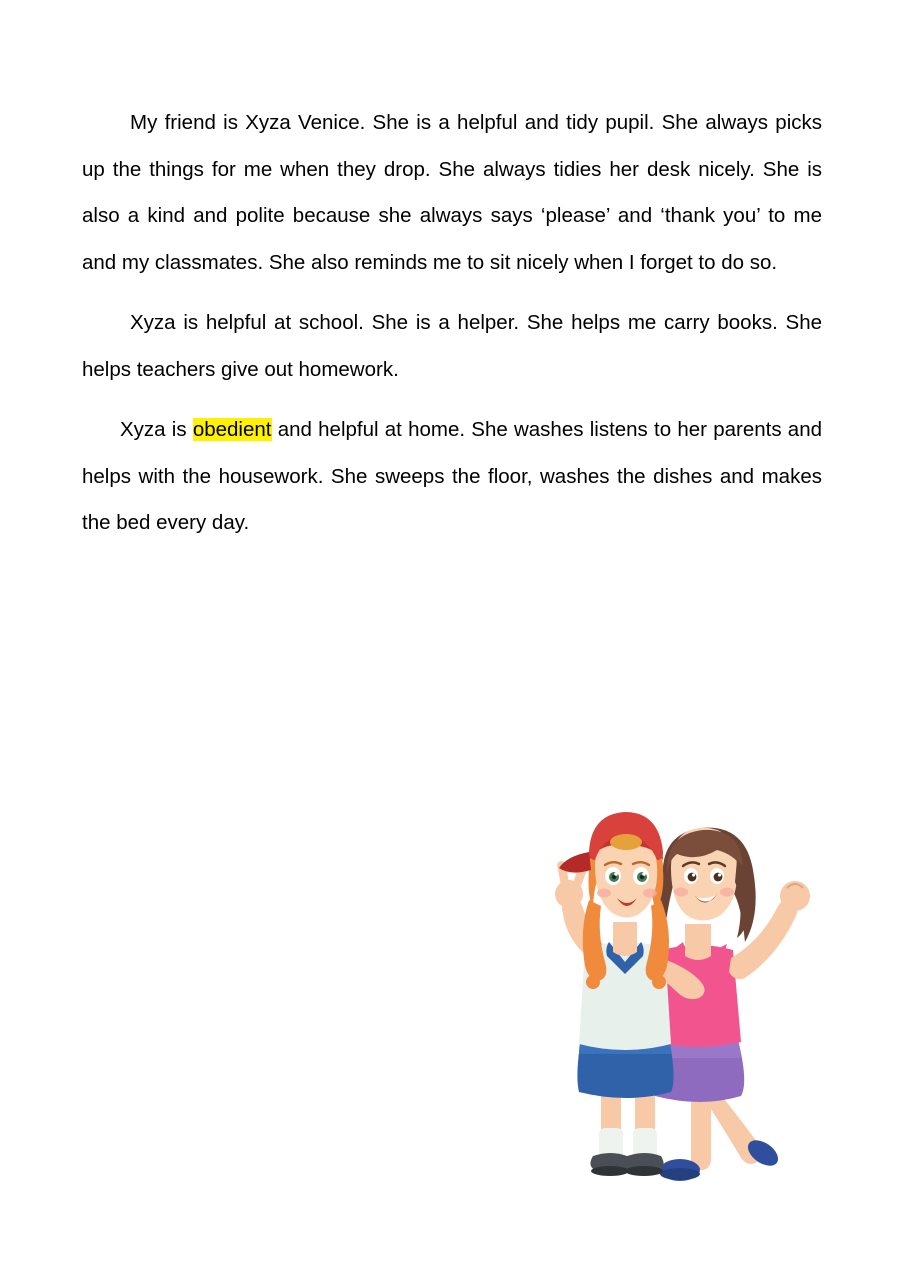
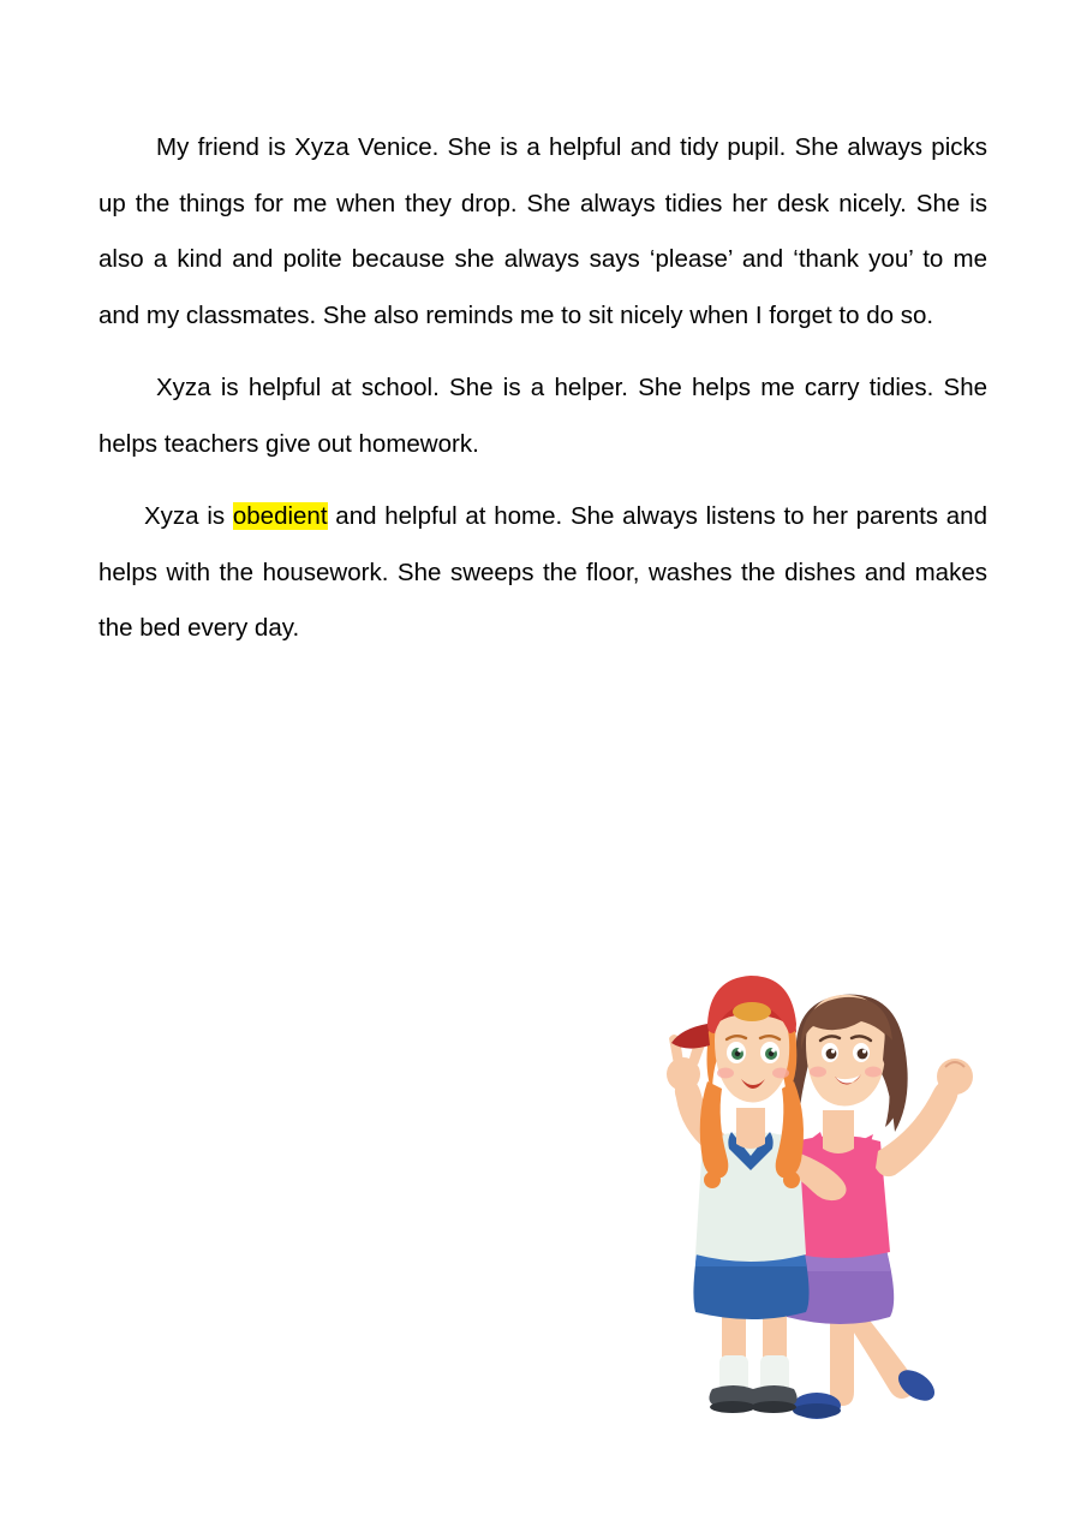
  My friend is Xyza Venice. She is a helpful and tidy pupil. She always picks up the things for me when they drop. She always tidies her desk nicely. She is also a kind and polite because she always says ‘please’ and ‘thank you’ to me and my classmates. She also reminds me to sit nicely when I forget to do so.
- Xyza is helpful at school. She is a helper. She helps me carry books. She helps teachers give out homework.
+ Xyza is helpful at school. She is a helper. She helps me carry tidies. She helps teachers give out homework.
- Xyza is obedient and helpful at home. She washes listens to her parents and helps with the housework. She sweeps the floor, washes the dishes and makes the bed every day.
+ Xyza is obedient and helpful at home. She always listens to her parents and helps with the housework. She sweeps the floor, washes the dishes and makes the bed every day.
